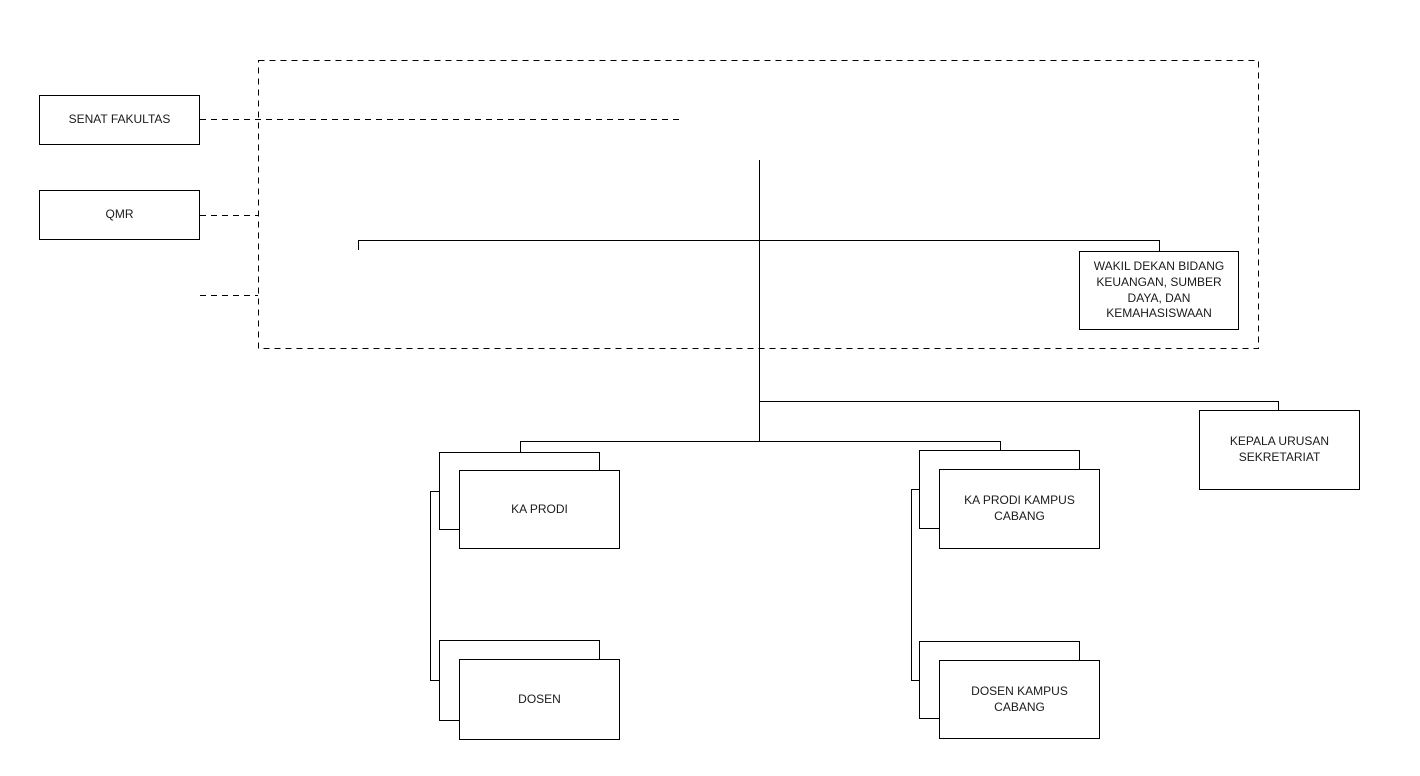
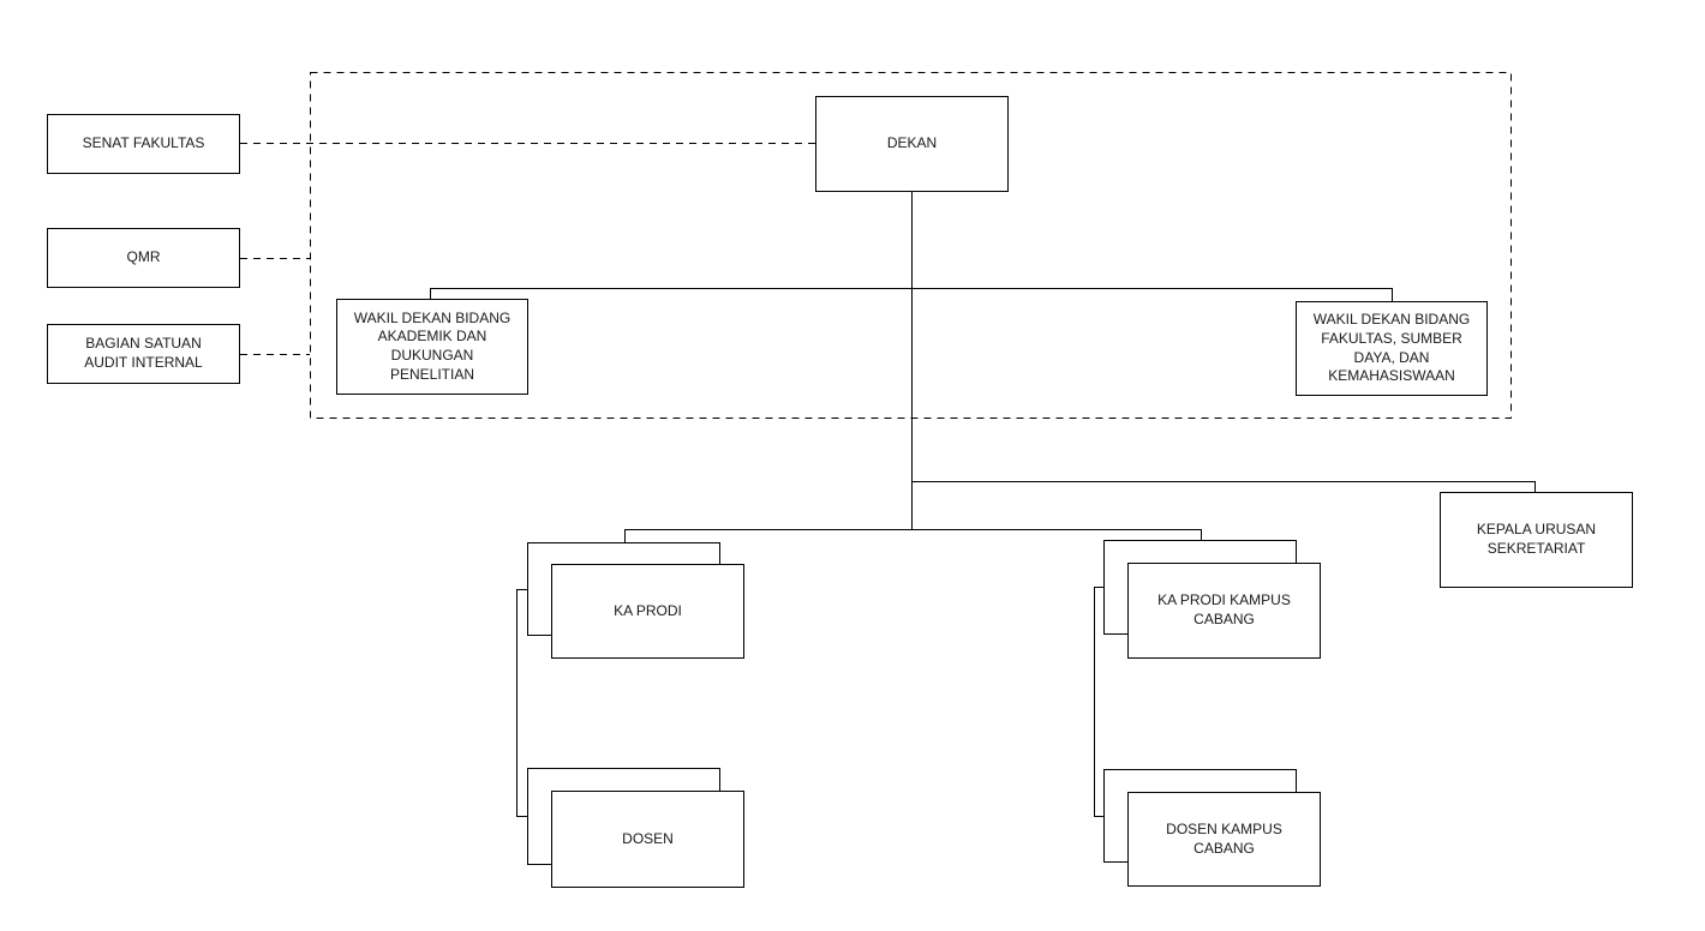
  SENAT FAKULTAS
  QMR
+ BAGIAN SATUAN AUDIT INTERNAL
+ DEKAN
+ WAKIL DEKAN BIDANG AKADEMIK DAN DUKUNGAN PENELITIAN
- WAKIL DEKAN BIDANG KEUANGAN, SUMBER DAYA, DAN KEMAHASISWAAN
+ WAKIL DEKAN BIDANG FAKULTAS, SUMBER DAYA, DAN KEMAHASISWAAN
  KEPALA URUSAN SEKRETARIAT
  KA PRODI
  DOSEN
  KA PRODI KAMPUS CABANG
  DOSEN KAMPUS CABANG
